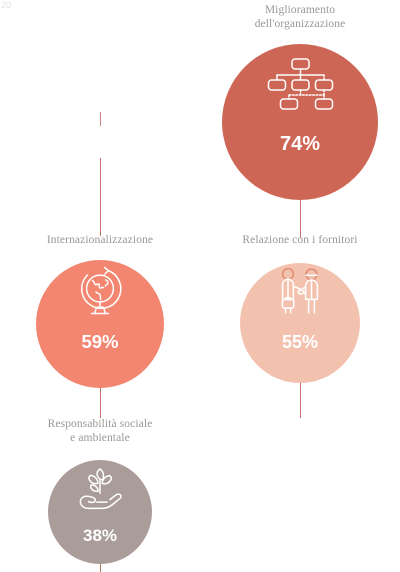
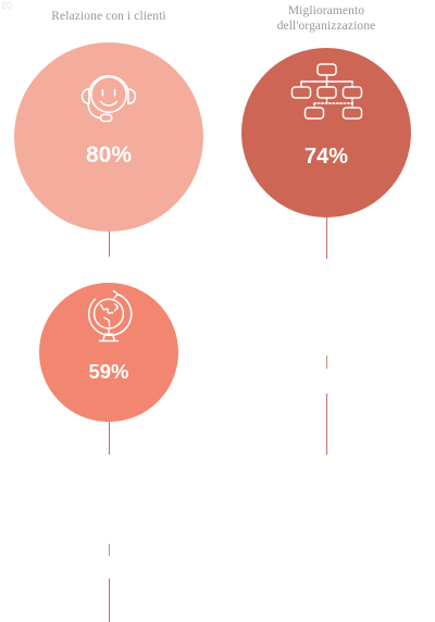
  20
+ Relazione con i clienti
+ 80%
  Miglioramento
  dell'organizzazione
  74%
- Internazionalizzazione
  59%
- Relazione con i fornitori
- 55%
- Responsabilità sociale
- e ambientale
- 38%
